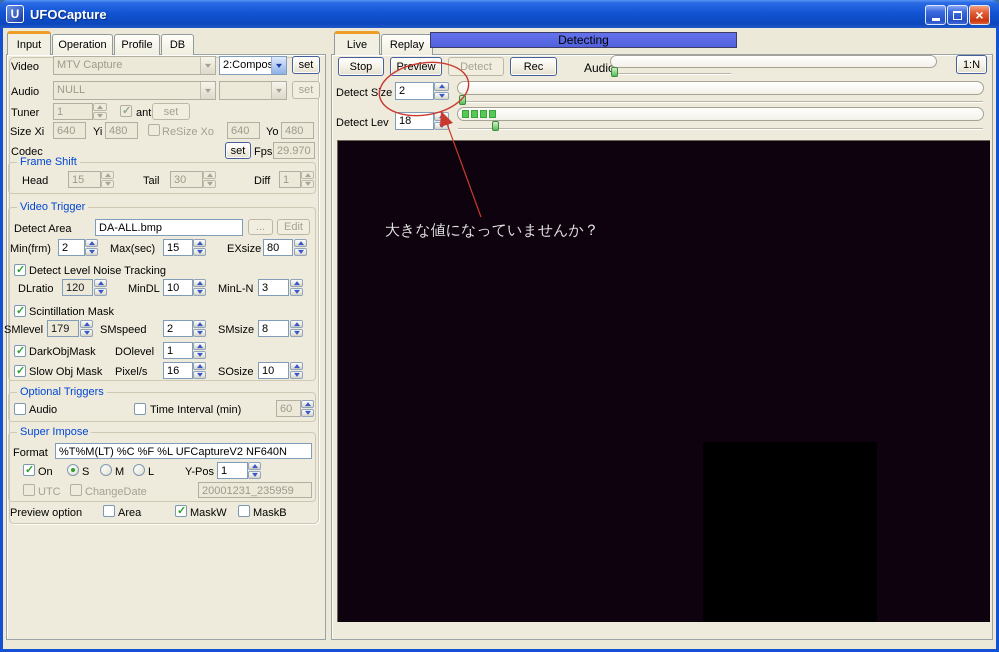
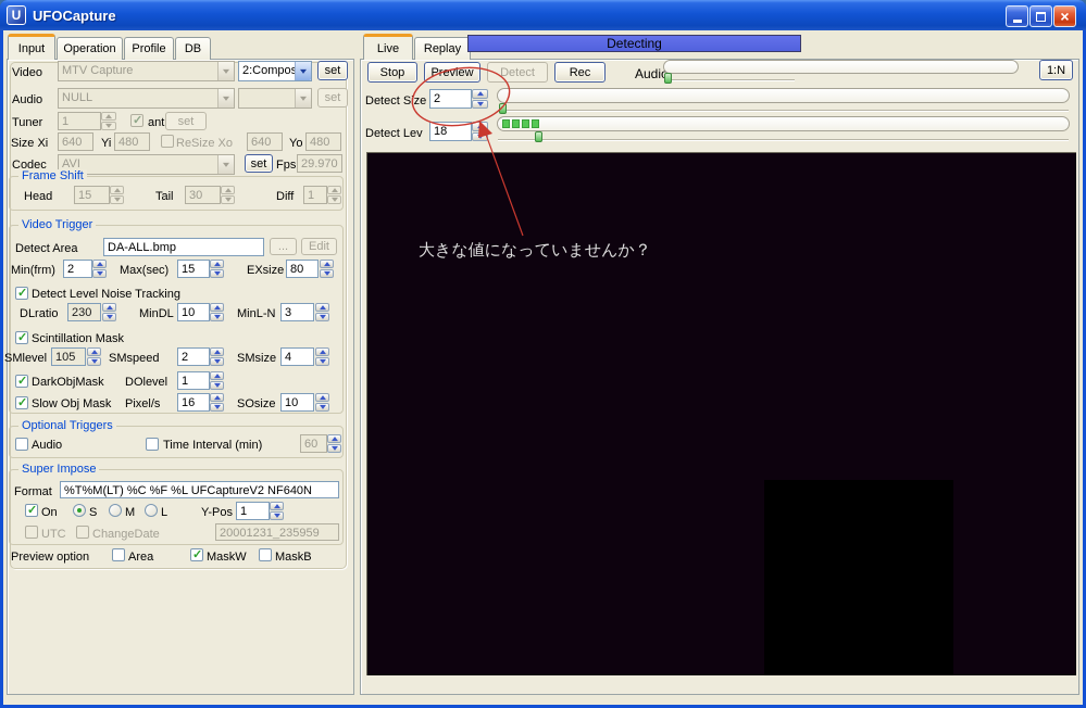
  U
  UFOCapture
  ×
  Input
  Operation
  Profile
  DB
  Video
  MTV Capture
  2:Compo
  set
  Audio
  NULL
  set
  Tuner
  1
  ant
  set
  Size Xi
  640
  Yi
  480
  ReSize Xo
  640
  Yo
  480
  Codec
+ AVI
  set
  Fps
  29.970
  Frame Shift
  Head
  15
  Tail
  30
  Diff
  1
  Video Trigger
  Detect Area
  DA-ALL.bmp
  ...
  Edit
  Min(frm)
  2
  Max(sec)
  15
  EXsize
  80
  Detect Level Noise Tracking
  DLratio
- 120
+ 230
  MinDL
  10
  MinL-N
  3
  Scintillation Mask
  SMlevel
- 179
+ 105
  SMspeed
  2
  SMsize
- 8
+ 4
  DarkObjMask
  DOlevel
  1
  Slow Obj Mask
  Pixel/s
  16
  SOsize
  10
  Optional Triggers
  Audio
  Time Interval (min)
  60
  Super Impose
  Format
  %T%M(LT) %C %F %L UFCaptureV2 NF640N
  On
  S
  M
  L
  Y-Pos
  1
  UTC
  ChangeDate
  20001231_235959
  Preview option
  Area
  MaskW
  MaskB
  Live
  Replay
  Detecting
  Stop
  Peview
  Detect
  Rec
  Audi
  1:N
  Detect Sze
  2
  Detect Lev
  18
  大きな値になっていませんか？
